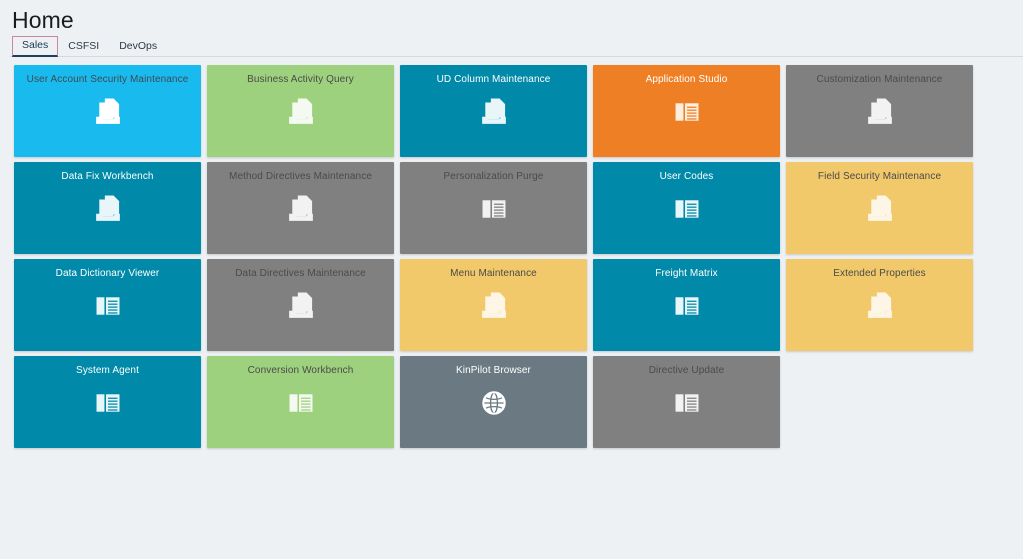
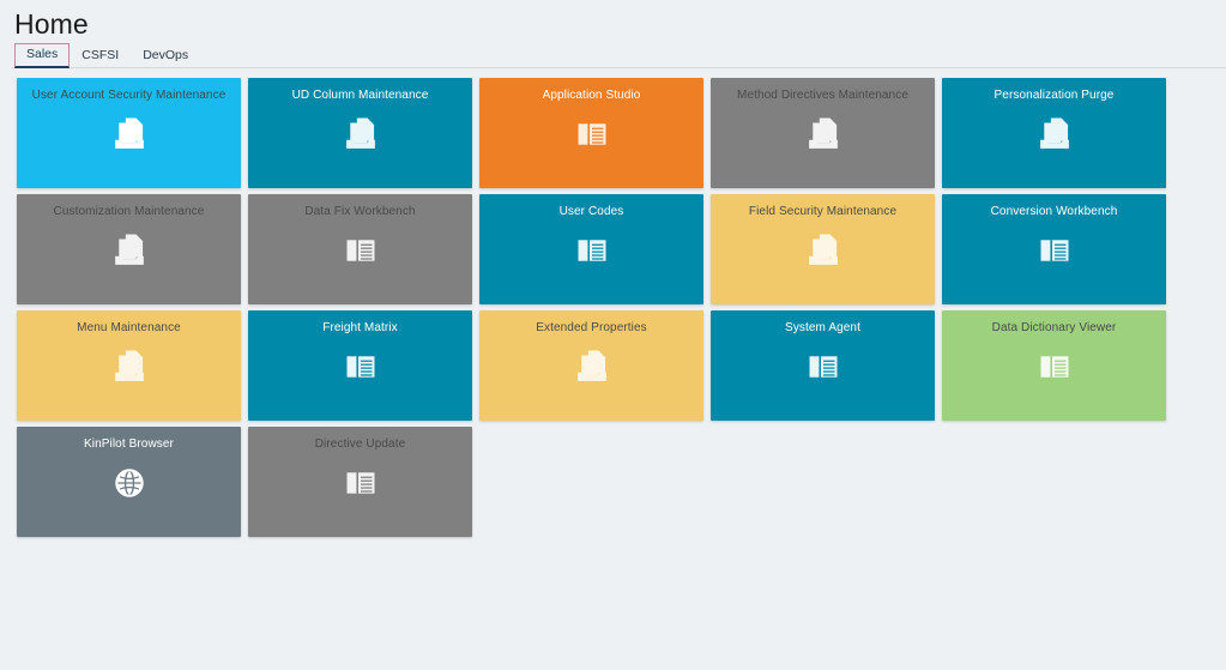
  Home
  Sales
  CSFSI
  DevOps
  User Account Security Maintenance
- Business Activity Query
  UD Column Maintenance
  Application Studio
- Customization Maintenance
+ Method Directives Maintenance
- Data Fix Workbench
+ Personalization Purge
- Method Directives Maintenance
+ Customization Maintenance
- Personalization Purge
+ Data Fix Workbench
  User Codes
  Field Security Maintenance
- Data Dictionary Viewer
+ Conversion Workbench
- Data Directives Maintenance
  Menu Maintenance
  Freight Matrix
  Extended Properties
  System Agent
- Conversion Workbench
+ Data Dictionary Viewer
  KinPilot Browser
  Directive Update
